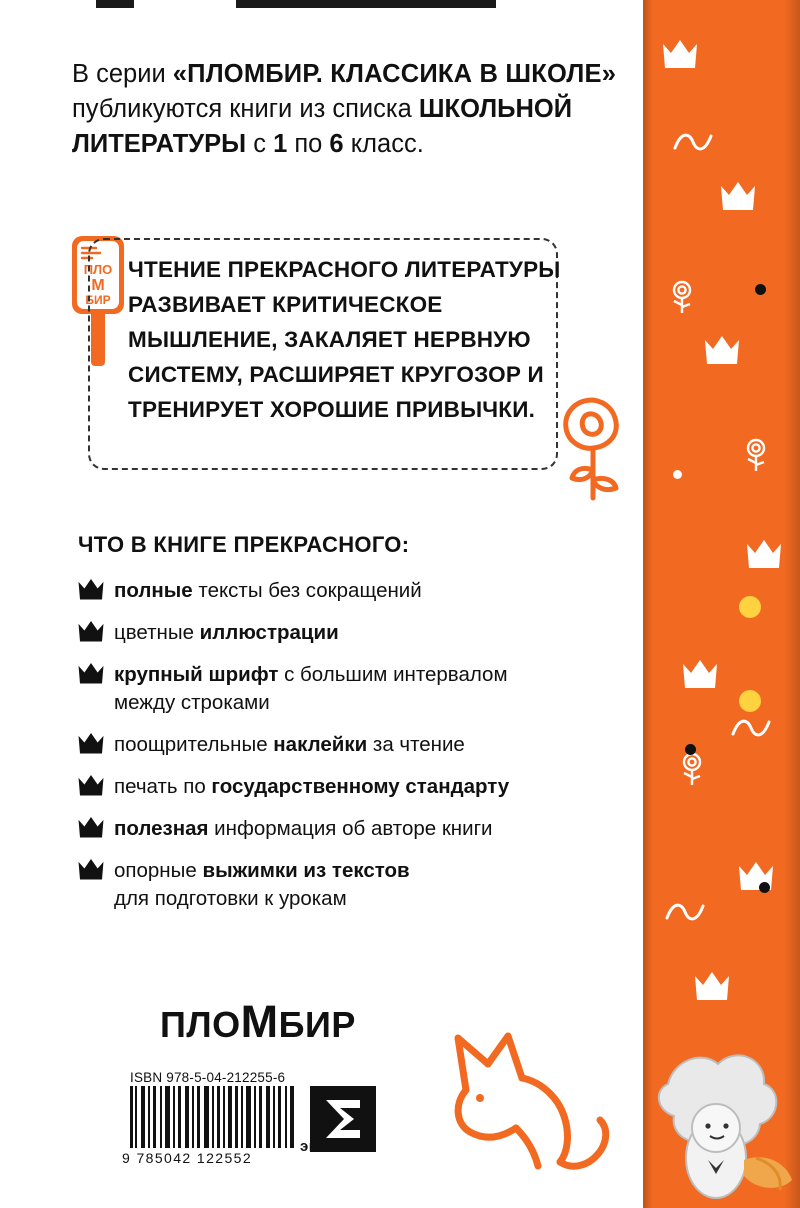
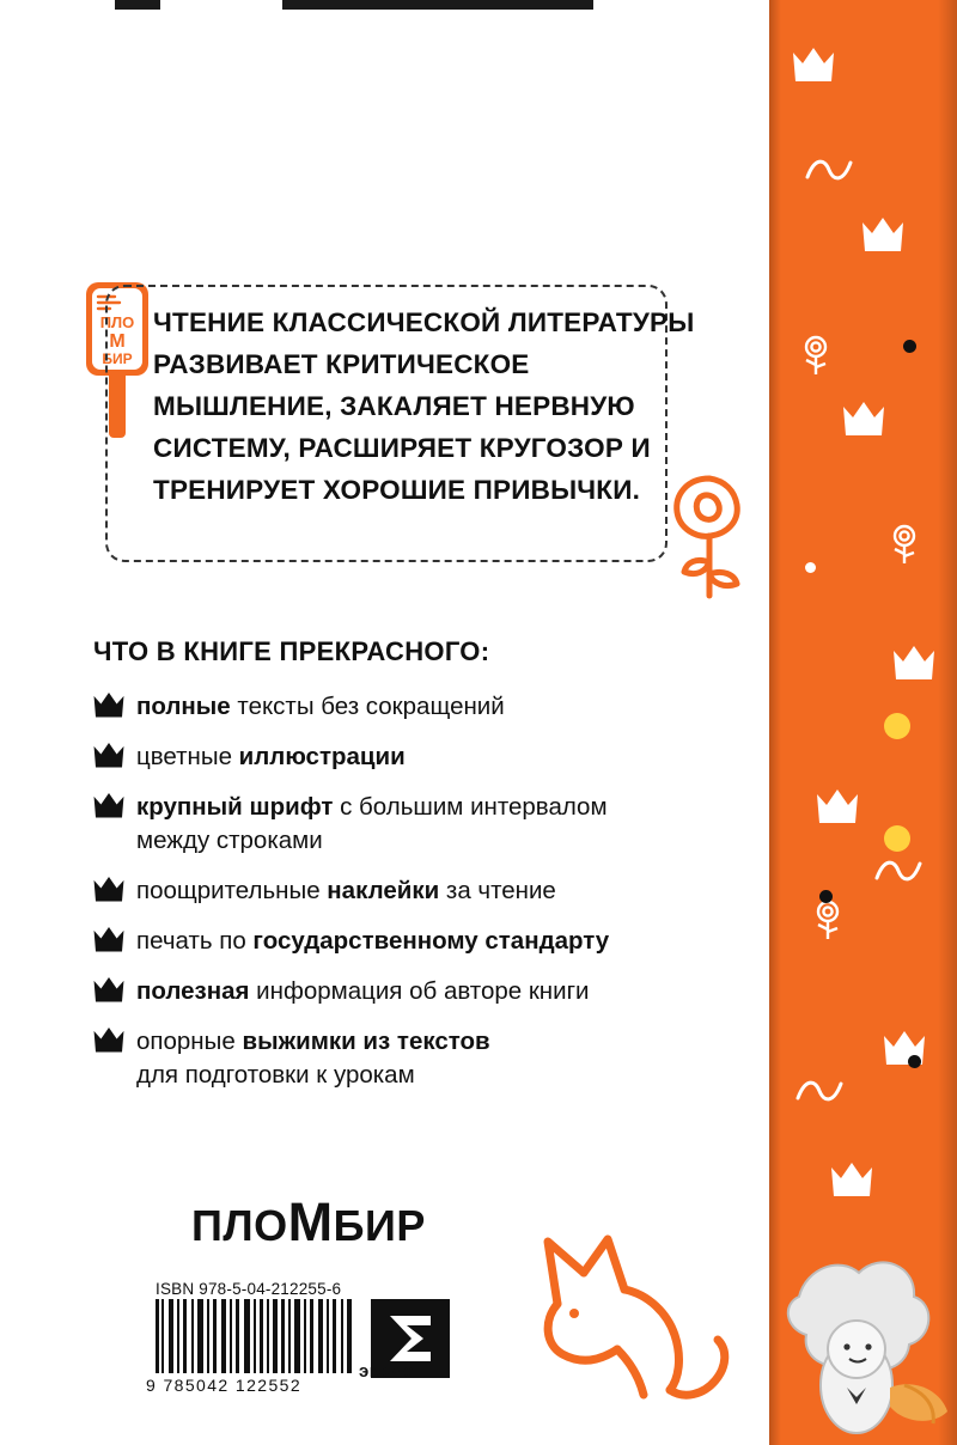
- В серии «ПЛОМБИР. КЛАССИКА В ШКОЛЕ»
- публикуются книги из списка ШКОЛЬНОЙ
- ЛИТЕРАТУРЫ с 1 по 6 класс.
  ПЛО
  М
  БИР
- ЧТЕНИЕ ПРЕКРАСНОГО ЛИТЕРАТУРЫ РАЗВИВАЕТ КРИТИЧЕСКОЕ МЫШЛЕНИЕ, ЗАКАЛЯЕТ НЕРВНУЮ СИСТЕМУ, РАСШИРЯЕТ КРУГОЗОР И ТРЕНИРУЕТ ХОРОШИЕ ПРИВЫЧКИ.
+ ЧТЕНИЕ КЛАССИЧЕСКОЙ ЛИТЕРАТУРЫ РАЗВИВАЕТ КРИТИЧЕСКОЕ МЫШЛЕНИЕ, ЗАКАЛЯЕТ НЕРВНУЮ СИСТЕМУ, РАСШИРЯЕТ КРУГОЗОР И ТРЕНИРУЕТ ХОРОШИЕ ПРИВЫЧКИ.
  ЧТО В КНИГЕ ПРЕКРАСНОГО:
  полные тексты без сокращений
  цветные иллюстрации
  крупный шрифт с большим интервалом
  между строками
  поощрительные наклейки за чтение
  печать по государственному стандарту
  полезная информация об авторе книги
  опорные выжимки из текстов
  для подготовки к урокам
  ПЛОМБИР
  ISBN 978-5-04-212255-6
  9 785042 122552
  эксмо
